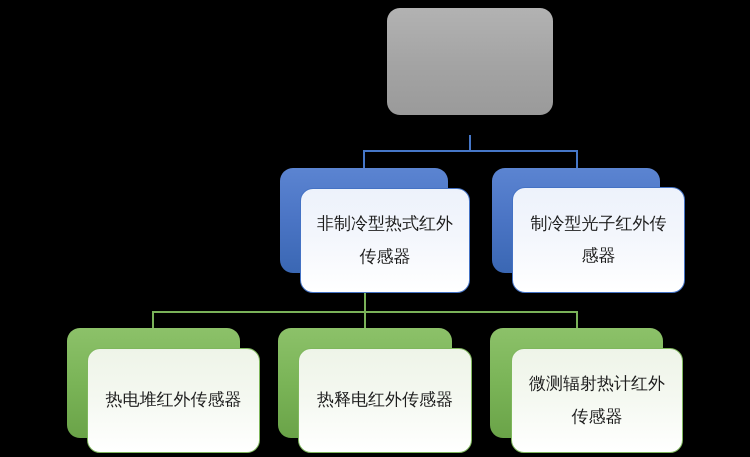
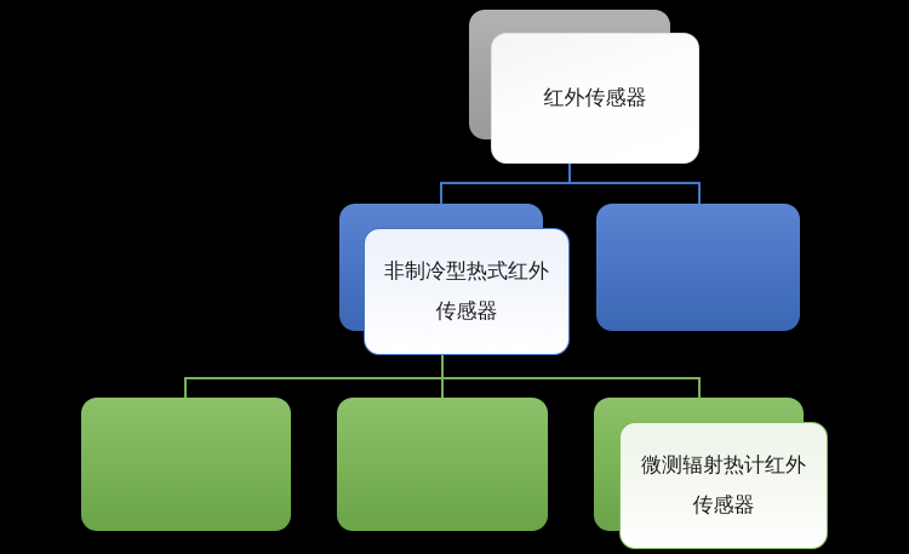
+ 红外传感器
  非制冷型热式红外
  传感器
- 制冷型光子红外传
- 感器
- 热电堆红外传感器
- 热释电红外传感器
  微测辐射热计红外
  传感器
